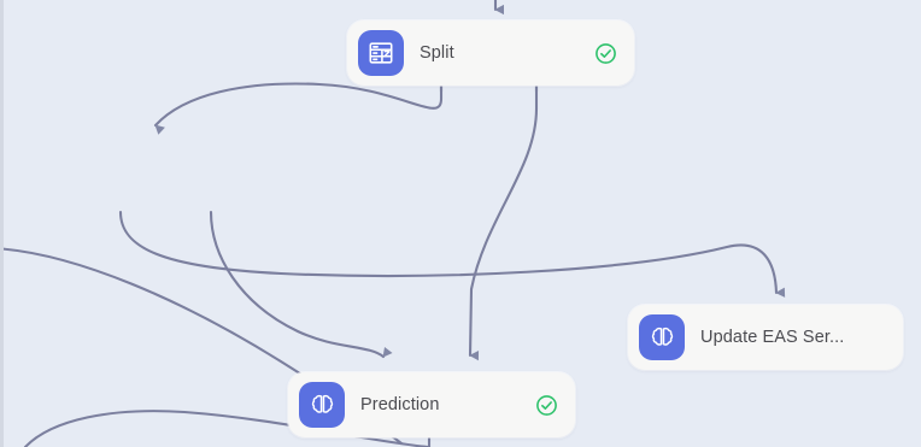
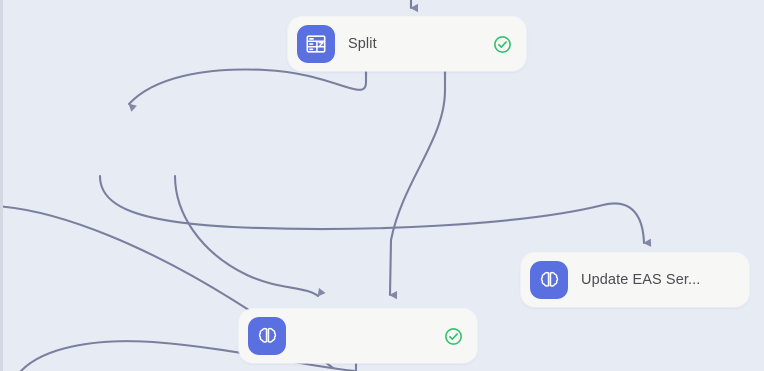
  Split
- Prediction
  Update EAS Ser...
